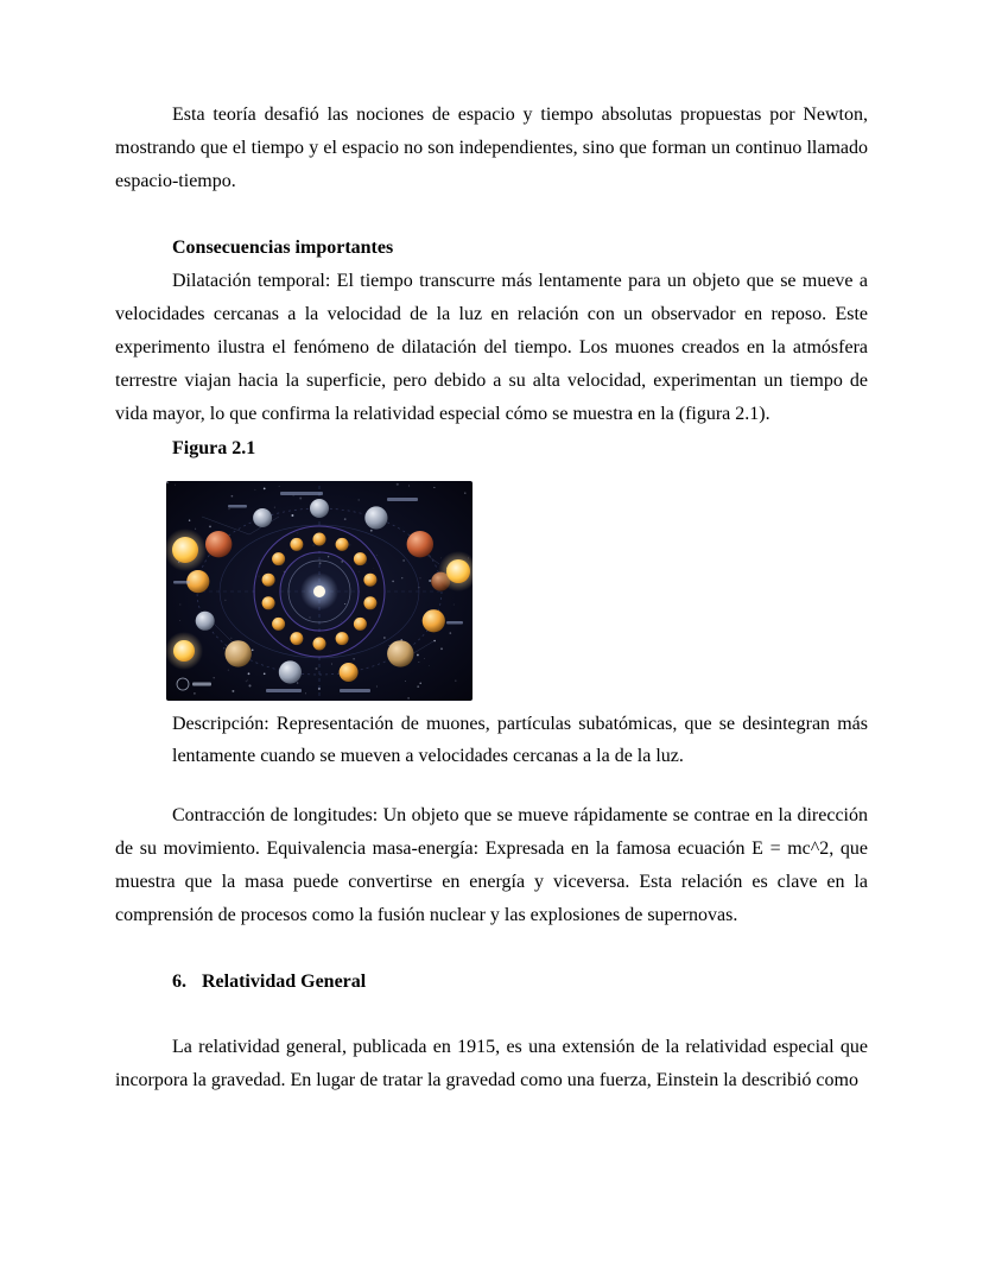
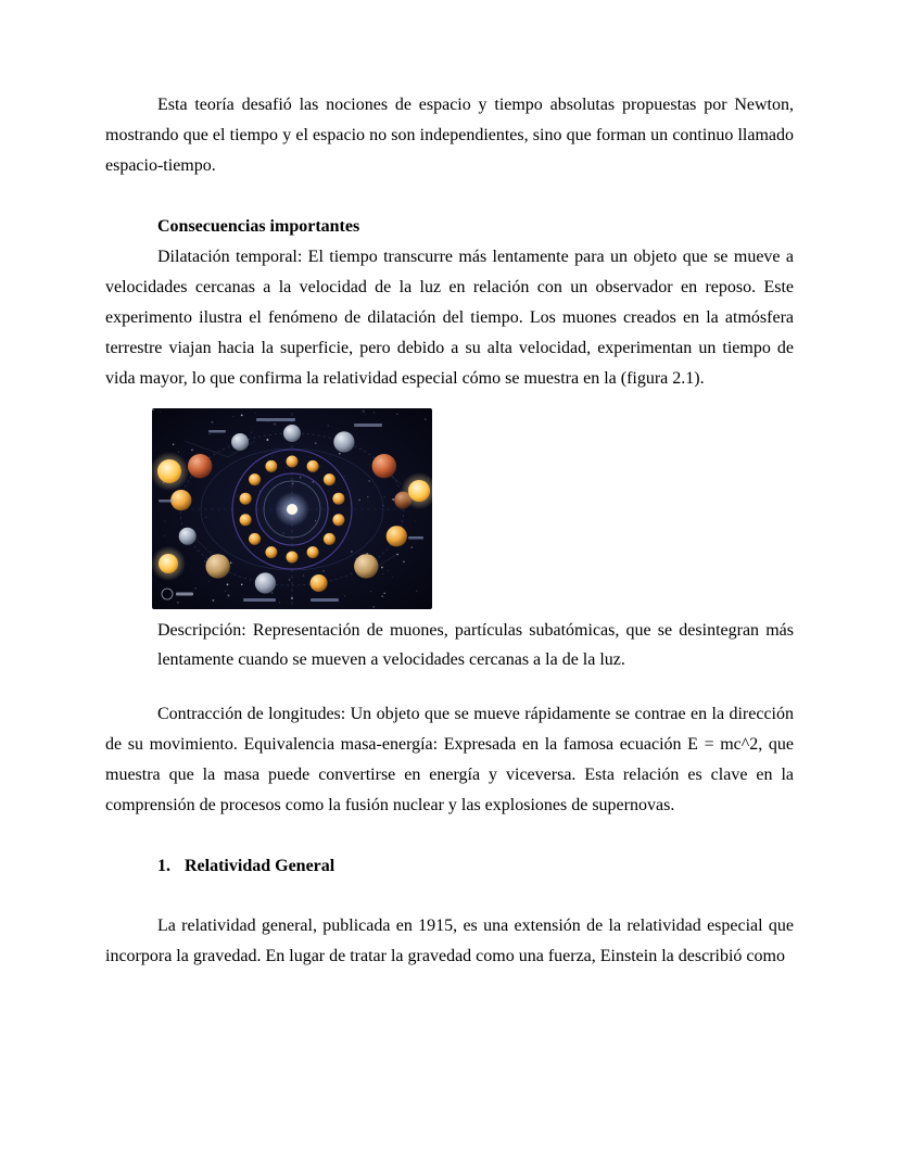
  Esta teoría desafió las nociones de espacio y tiempo absolutas propuestas por Newton, mostrando que el tiempo y el espacio no son independientes, sino que forman un continuo llamado espacio-tiempo.
  Consecuencias importantes
  Dilatación temporal: El tiempo transcurre más lentamente para un objeto que se mueve a velocidades cercanas a la velocidad de la luz en relación con un observador en reposo. Este experimento ilustra el fenómeno de dilatación del tiempo. Los muones creados en la atmósfera terrestre viajan hacia la superficie, pero debido a su alta velocidad, experimentan un tiempo de vida mayor, lo que confirma la relatividad especial cómo se muestra en la (figura 2.1).
- Figura 2.1
  Descripción: Representación de muones, partículas subatómicas, que se desintegran más lentamente cuando se mueven a velocidades cercanas a la de la luz.
  Contracción de longitudes: Un objeto que se mueve rápidamente se contrae en la dirección de su movimiento. Equivalencia masa-energía: Expresada en la famosa ecuación E = mc^2, que muestra que la masa puede convertirse en energía y viceversa. Esta relación es clave en la comprensión de procesos como la fusión nuclear y las explosiones de supernovas.
- 6. Relatividad General
+ 1. Relatividad General
  La relatividad general, publicada en 1915, es una extensión de la relatividad especial que incorpora la gravedad. En lugar de tratar la gravedad como una fuerza, Einstein la describió como
